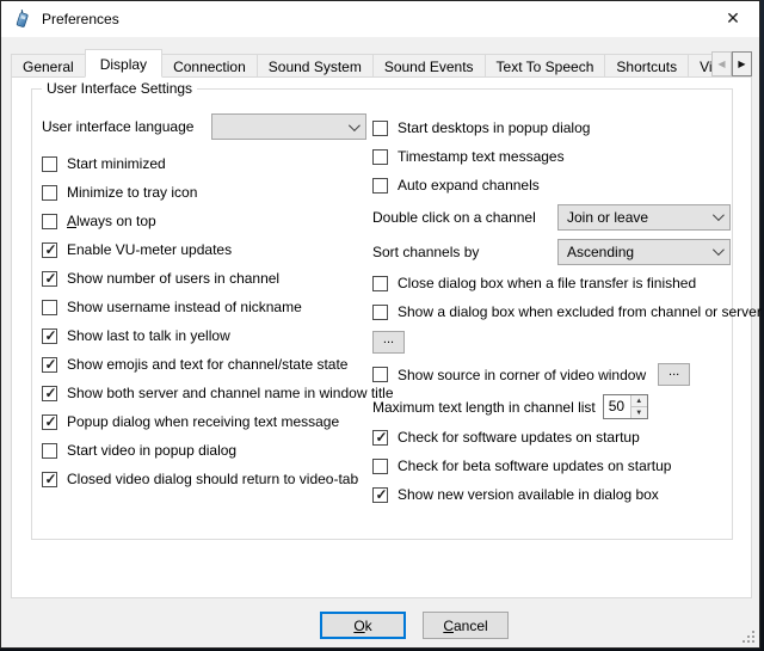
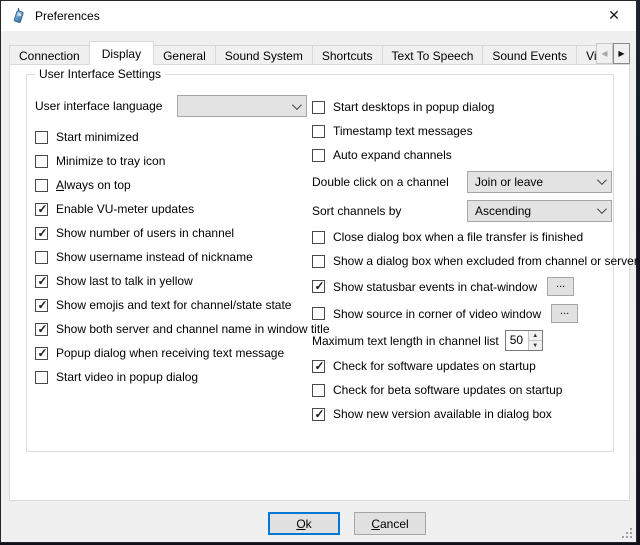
  Preferences
  ✕
- General
+ Connection
  Display
- Connection
+ General
  Sound System
- Sound Events
+ Shortcuts
  Text To Speech
- Shortcuts
+ Sound Events
  ◀
  ▶
  User Interface Settings
  User interface language
  Start minimized
  Minimize to tray icon
  Always on top
  Enable VU-meter updates
  Show number of users in channel
  Show username instead of nickname
  Show last to talk in yellow
  Show emojis and text for channel/state state
  Show both server and channel name in window title
  Popup dialog when receiving text message
  Start video in popup dialog
- Closed video dialog should return to video-tab
  Start desktops in popup dialog
  Timestamp text messages
  Auto expand channels
  Double click on a channel
  Join or leave
  Sort channels by
  Ascending
  Close dialog box when a file transfer is finished
  Show a dialog box when excluded from channel or server
+ Show statusbar events in chat-window
  ...
  Show source in corner of video window
  ...
  Maximum text length in channel list
  50
  Check for software updates on startup
  Check for beta software updates on startup
  Show new version available in dialog box
  Ok
  Cancel
